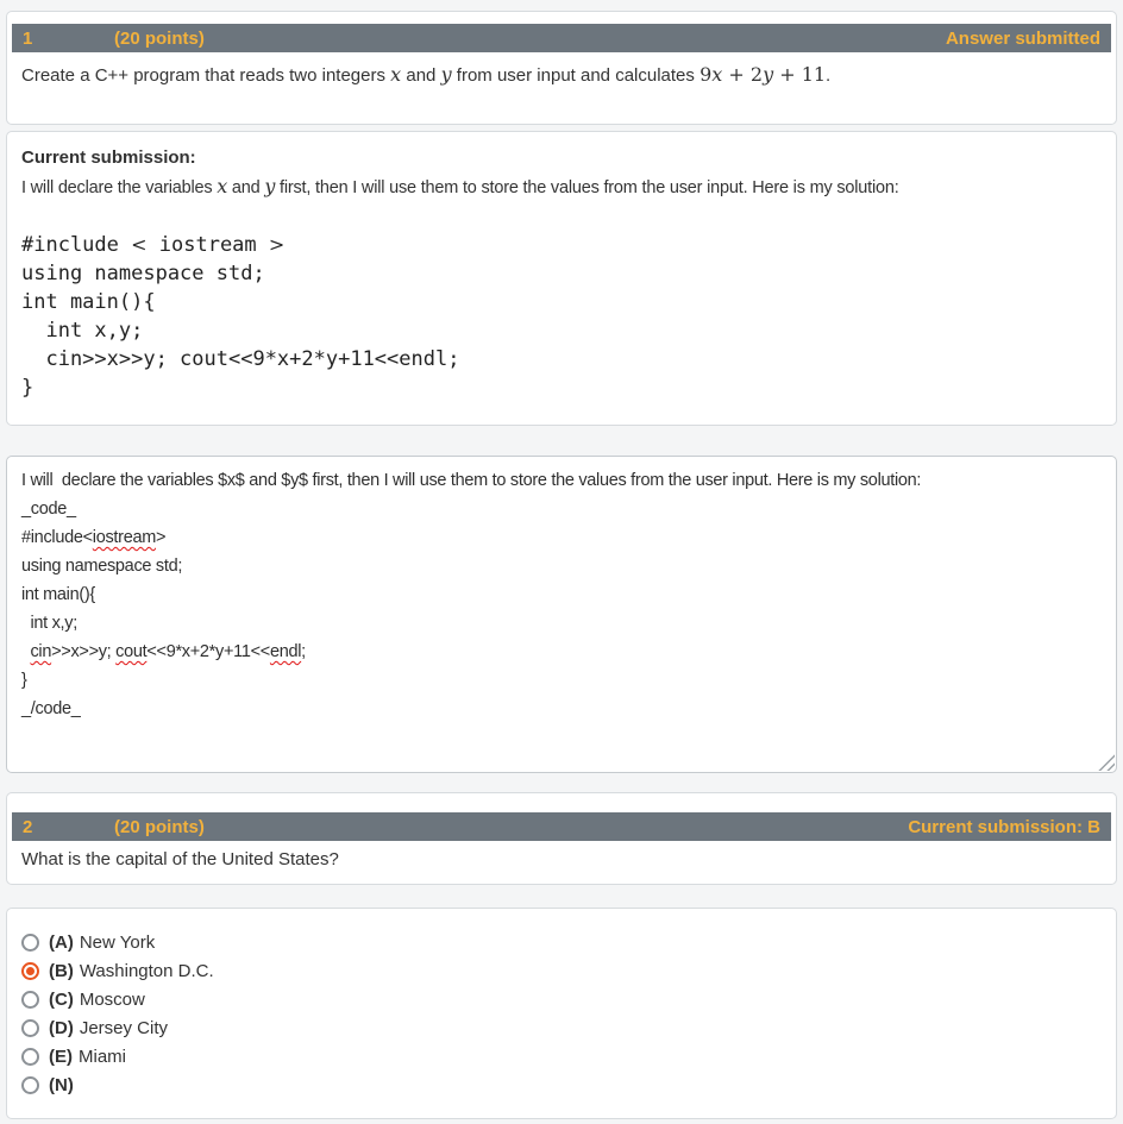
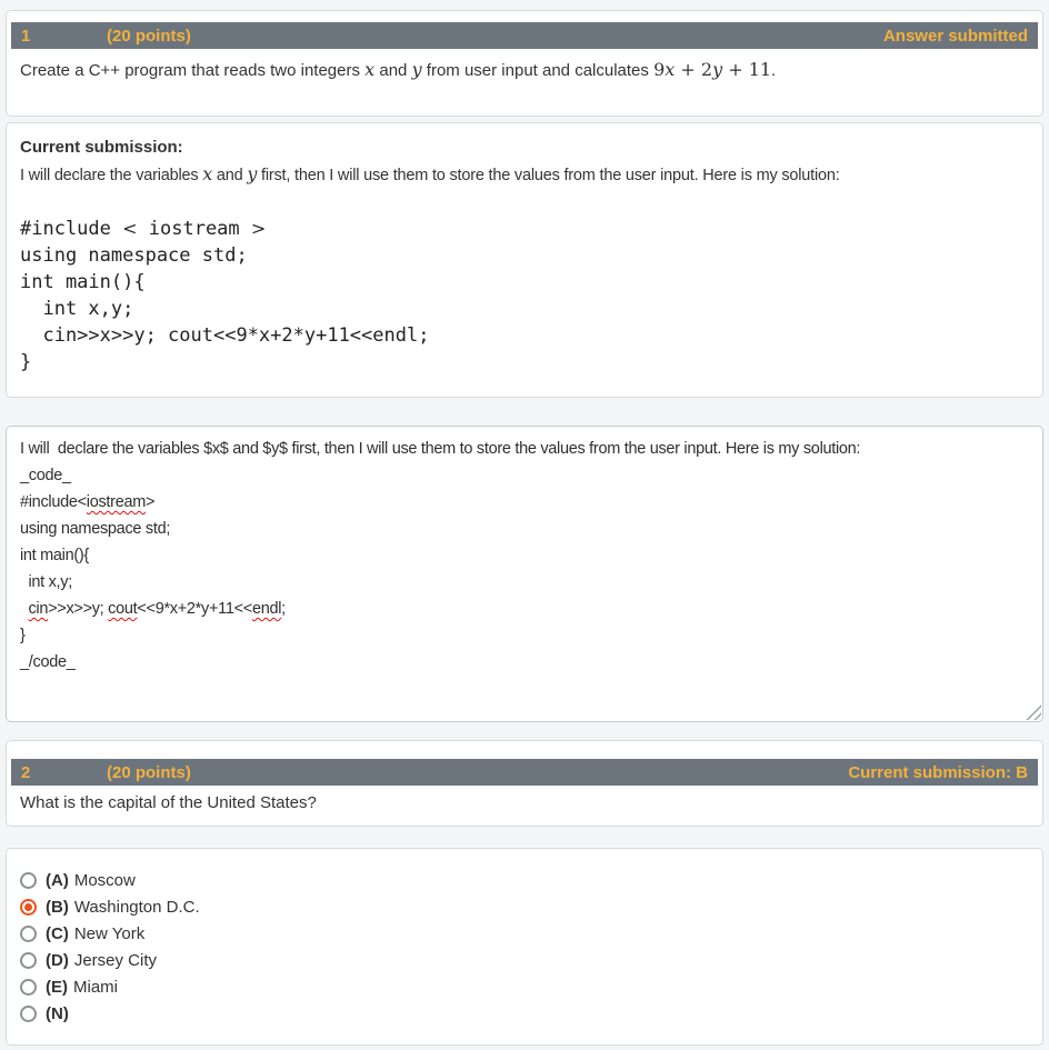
  1
  (20 points)
  Answer submitted
  Create a C++ program that reads two integers x and y from user input and calculates 9x + 2y + 11.
  Current submission:
  I will declare the variables x and y first, then I will use them to store the values from the user input. Here is my solution:
  #include < iostream >
  using namespace std;
  int main(){
  int x,y;
  cin>>x>>y; cout<<9*x+2*y+11<<endl;
  }
  I will declare the variables $x$ and $y$ first, then I will use them to store the values from the user input. Here is my solution:
  _code_
  #include<iostream>
  using namespace std;
  int main(){
  int x,y;
  cin>>x>>y; cout<<9*x+2*y+11<<endl;
  }
  _/code_
  2
  (20 points)
  Current submission: B
  What is the capital of the United States?
  (A)
- New York
+ Moscow
  (B)
  Washington D.C.
  (C)
- Moscow
+ New York
  (D)
  Jersey City
  (E)
  Miami
  (N)
